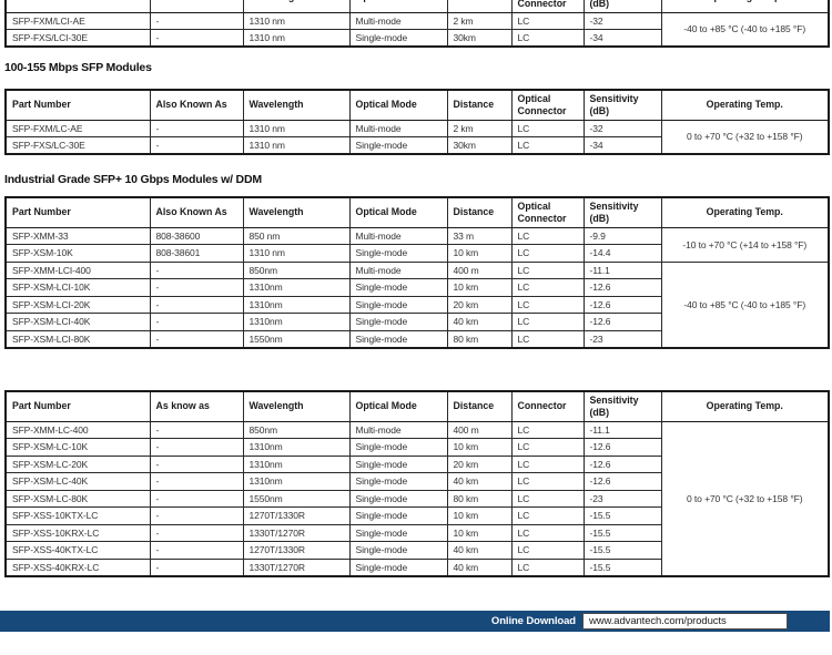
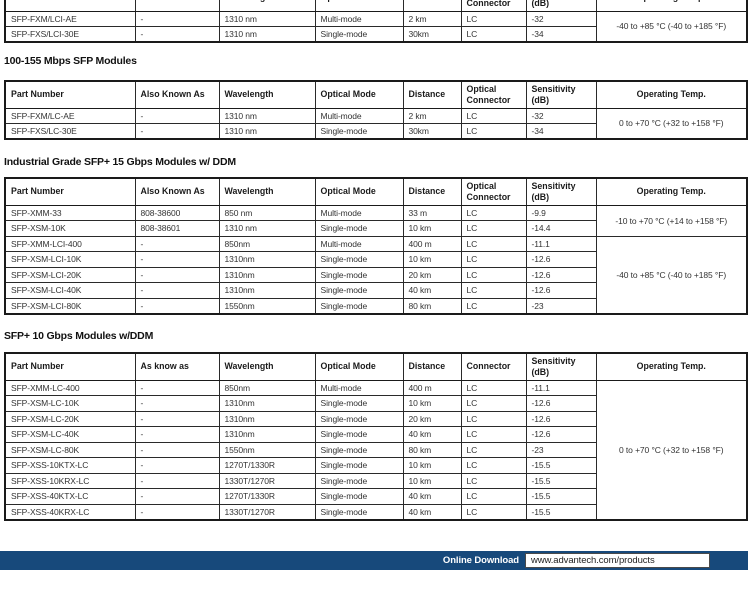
  SFP-FXM/LCI-AE	-	1310 nm	Multi-mode	2 km	LC	-32	-40 to +85 °C (-40 to +185 °F)
  SFP-FXS/LCI-30E	-	1310 nm	Single-mode	30km	LC	-34
  100-155 Mbps SFP Modules
  Part Number	Also Known As	Wavelength	Optical Mode	Distance	Optical Connector	Sensitivity (dB)	Operating Temp.
  SFP-FXM/LC-AE	-	1310 nm	Multi-mode	2 km	LC	-32	0 to +70 °C (+32 to +158 °F)
  SFP-FXS/LC-30E	-	1310 nm	Single-mode	30km	LC	-34
- Industrial Grade SFP+ 10 Gbps Modules w/ DDM
+ Industrial Grade SFP+ 15 Gbps Modules w/ DDM
  Part Number	Also Known As	Wavelength	Optical Mode	Distance	Optical Connector	Sensitivity (dB)	Operating Temp.
  SFP-XMM-33	808-38600	850 nm	Multi-mode	33 m	LC	-9.9	-10 to +70 °C (+14 to +158 °F)
  SFP-XSM-10K	808-38601	1310 nm	Single-mode	10 km	LC	-14.4
  SFP-XMM-LCI-400	-	850nm	Multi-mode	400 m	LC	-11.1	-40 to +85 °C (-40 to +185 °F)
  SFP-XSM-LCI-10K	-	1310nm	Single-mode	10 km	LC	-12.6
  SFP-XSM-LCI-20K	-	1310nm	Single-mode	20 km	LC	-12.6
  SFP-XSM-LCI-40K	-	1310nm	Single-mode	40 km	LC	-12.6
  SFP-XSM-LCI-80K	-	1550nm	Single-mode	80 km	LC	-23
+ SFP+ 10 Gbps Modules w/DDM
  Part Number	As know as	Wavelength	Optical Mode	Distance	Connector	Sensitivity (dB)	Operating Temp.
  SFP-XMM-LC-400	-	850nm	Multi-mode	400 m	LC	-11.1	0 to +70 °C (+32 to +158 °F)
  SFP-XSM-LC-10K	-	1310nm	Single-mode	10 km	LC	-12.6
  SFP-XSM-LC-20K	-	1310nm	Single-mode	20 km	LC	-12.6
  SFP-XSM-LC-40K	-	1310nm	Single-mode	40 km	LC	-12.6
  SFP-XSM-LC-80K	-	1550nm	Single-mode	80 km	LC	-23
  SFP-XSS-10KTX-LC	-	1270T/1330R	Single-mode	10 km	LC	-15.5
  SFP-XSS-10KRX-LC	-	1330T/1270R	Single-mode	10 km	LC	-15.5
  SFP-XSS-40KTX-LC	-	1270T/1330R	Single-mode	40 km	LC	-15.5
  SFP-XSS-40KRX-LC	-	1330T/1270R	Single-mode	40 km	LC	-15.5
  Online Download
  www.advantech.com/products
